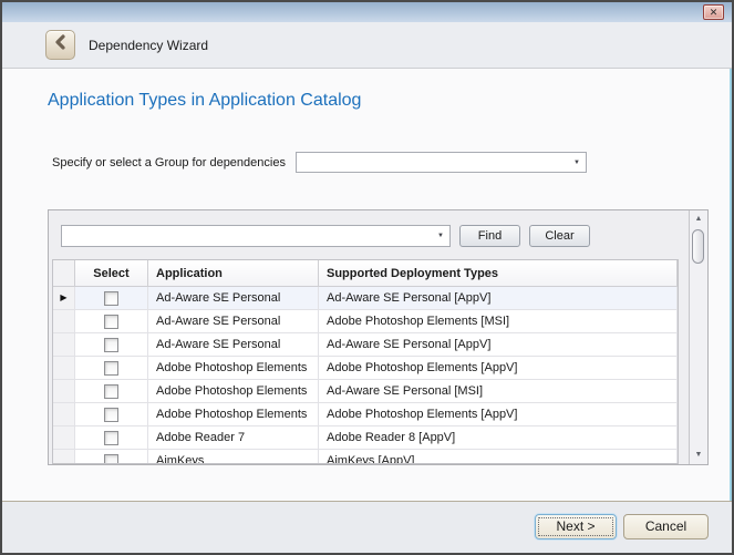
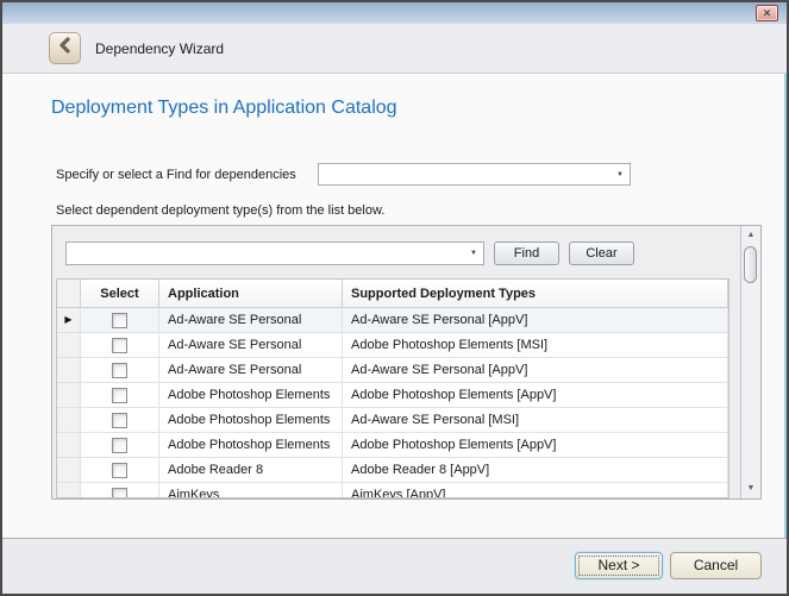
  ✕
  Dependency Wizard
- Application Types in Application Catalog
+ Deployment Types in Application Catalog
- Specify or select a Group for dependencies
+ Specify or select a Find for dependencies
+ Select dependent deployment type(s) from the list below.
  Find
  Clear
  Select
  Application
  Supported Deployment Types
  ▶
  Ad-Aware SE Personal
  Ad-Aware SE Personal [AppV]
  Ad-Aware SE Personal
  Adobe Photoshop Elements [MSI]
  Ad-Aware SE Personal
  Ad-Aware SE Personal [AppV]
  Adobe Photoshop Elements
  Adobe Photoshop Elements [AppV]
  Adobe Photoshop Elements
  Ad-Aware SE Personal [MSI]
  Adobe Photoshop Elements
  Adobe Photoshop Elements [AppV]
- Adobe Reader 7
+ Adobe Reader 8
  Adobe Reader 8 [AppV]
  AimKeys
  AimKeys [AppV]
  Next >
  Cancel
